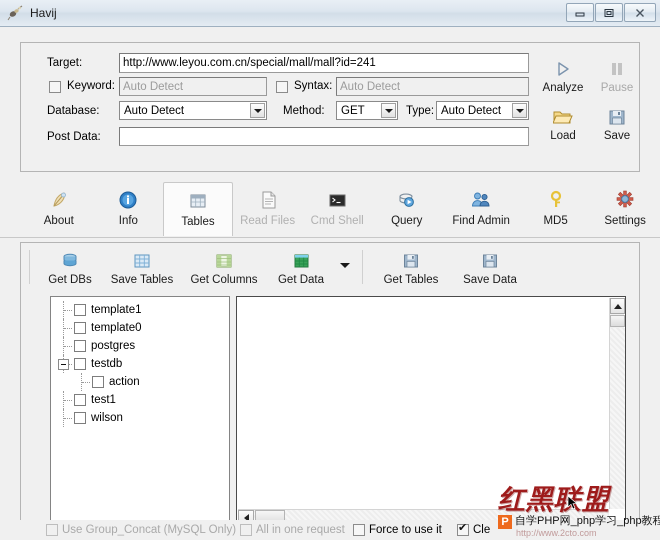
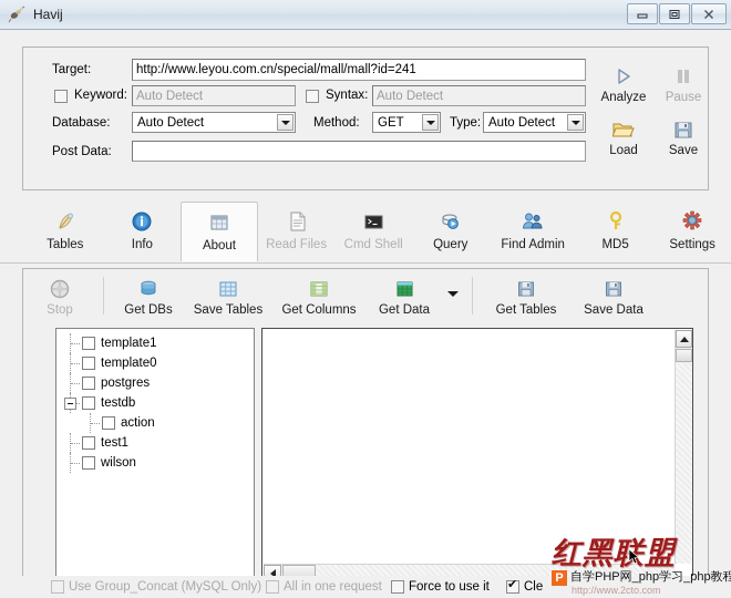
  Havij
  Target:
  http://www.leyou.com.cn/special/mall/mall?id=241
  Keyword:
  Auto Detect
  Syntax:
  Auto Detect
  Database:
  Auto Detect
  Method:
  GET
  Type:
  Auto Detect
  Post Data:
  Analyze
  Pause
  Load
  Save
- About
+ Tables
  Info
- Tables
+ About
  Read Files
  Cmd Shell
  Query
  Find Admin
  MD5
  Settings
+ Stop
  Get DBs
  Save Tables
  Get Columns
  Get Data
  Get Tables
  Save Data
  template1
  template0
  postgres
  testdb
  action
  test1
  wilson
  Use Group_Concat (MySQL Only)
  All in one request
  Force to use it
  Cle
  红黑盟
  P
  自学PHP网_php学习_php教程
  http://www.2cto.com
